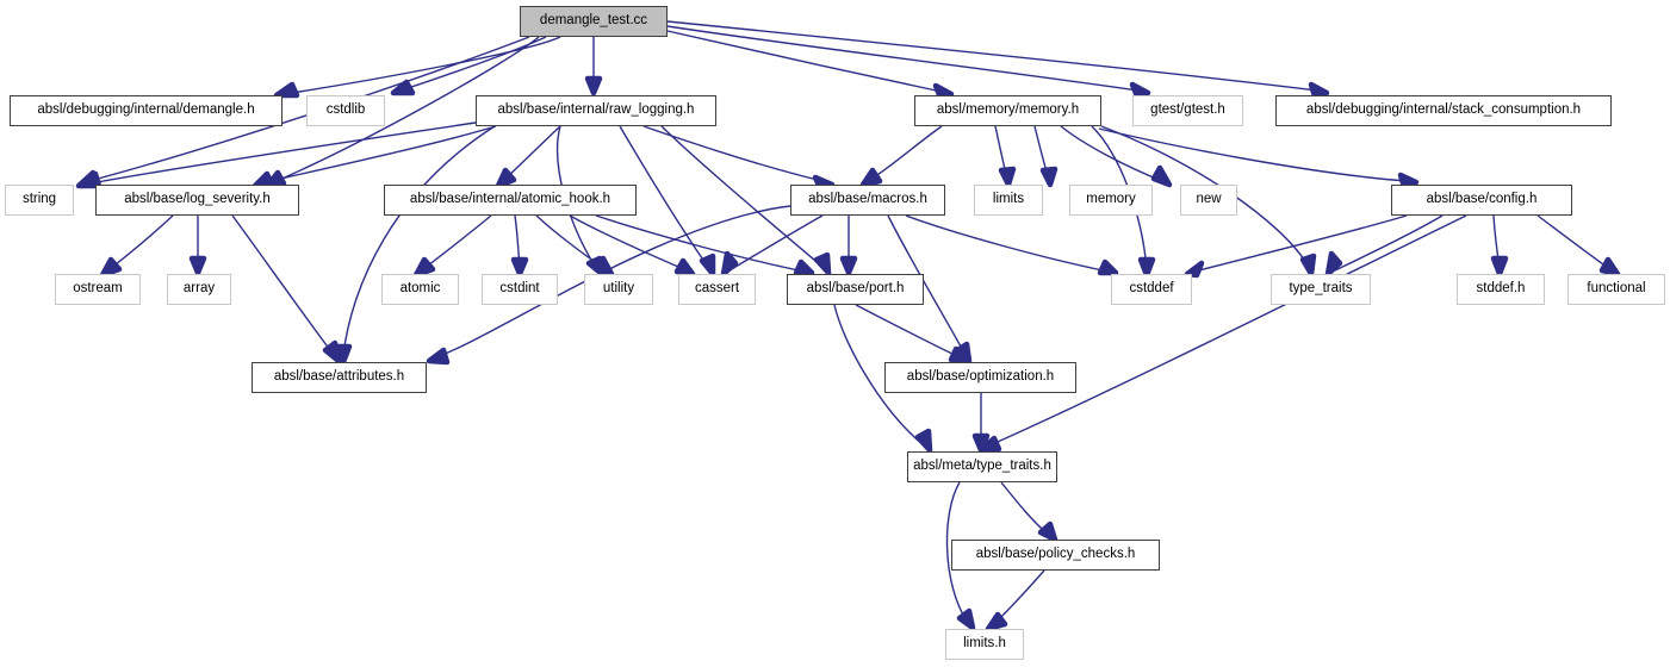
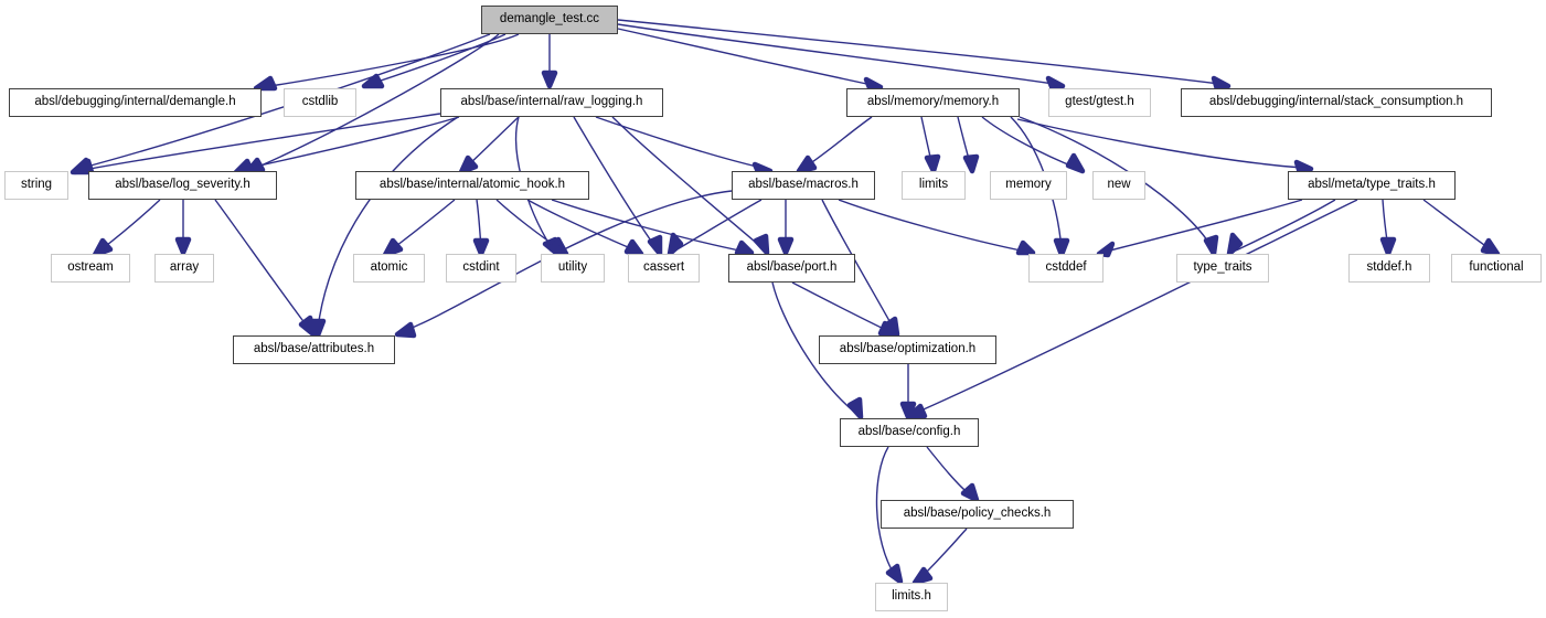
  demangle_test.cc
  absl/debugging/internal/demangle.h
  cstdlib
  absl/base/internal/raw_logging.h
  absl/memory/memory.h
  gtest/gtest.h
  absl/debugging/internal/stack_consumption.h
  string
  absl/base/log_severity.h
  absl/base/internal/atomic_hook.h
  absl/base/macros.h
  limits
  memory
  new
- absl/base/config.h
+ absl/meta/type_traits.h
  ostream
  array
  atomic
  cstdint
  utility
  cassert
  absl/base/port.h
  cstddef
  type_traits
  stddef.h
  functional
  absl/base/attributes.h
  absl/base/optimization.h
- absl/meta/type_traits.h
+ absl/base/config.h
  absl/base/policy_checks.h
  limits.h
